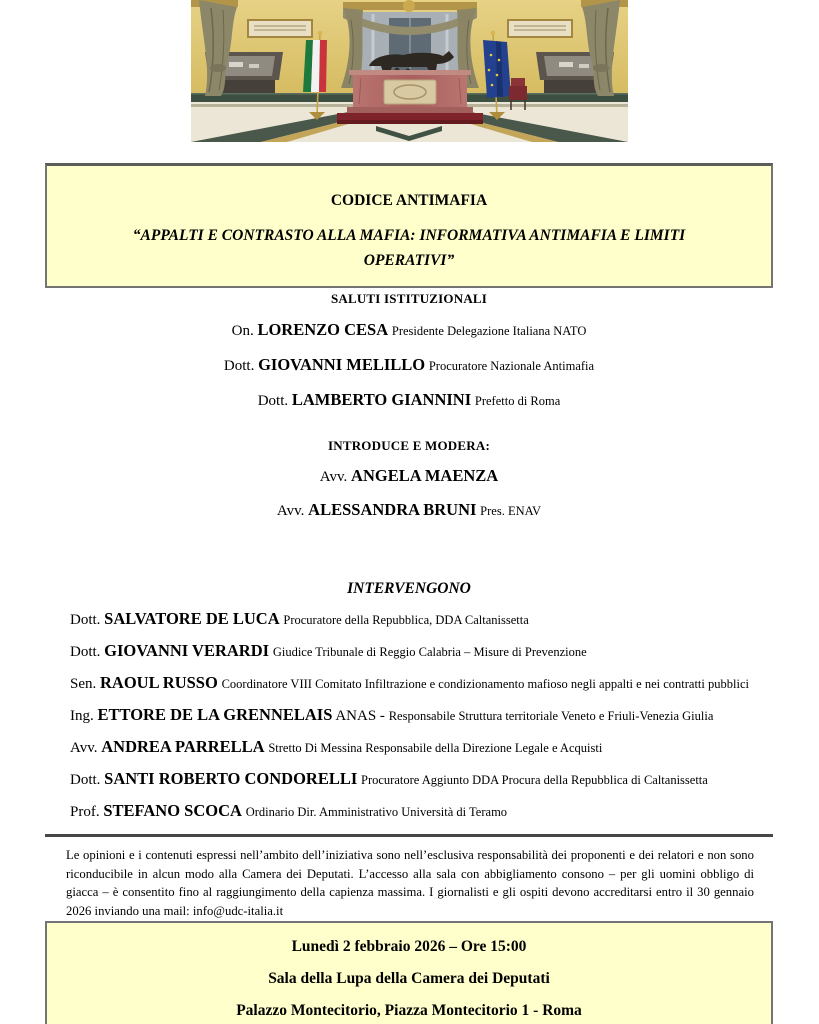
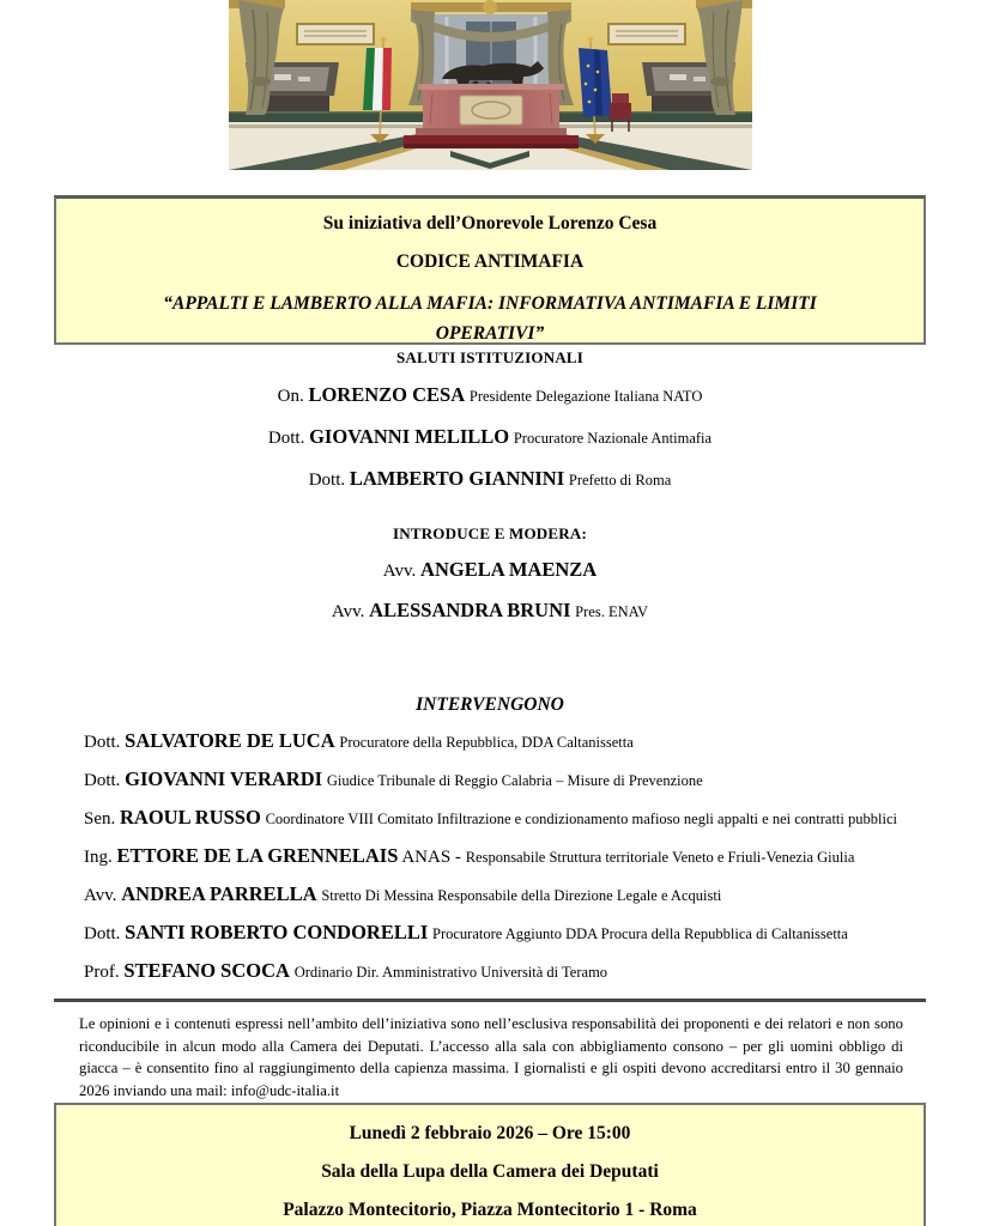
+ Su iniziativa dell’Onorevole Lorenzo Cesa
  CODICE ANTIMAFIA
- “APPALTI E CONTRASTO ALLA MAFIA: INFORMATIVA ANTIMAFIA E LIMITI OPERATIVI”
+ “APPALTI E LAMBERTO ALLA MAFIA: INFORMATIVA ANTIMAFIA E LIMITI OPERATIVI”
  SALUTI ISTITUZIONALI
  On. LORENZO CESA Presidente Delegazione Italiana NATO
  Dott. GIOVANNI MELILLO Procuratore Nazionale Antimafia
  Dott. LAMBERTO GIANNINI Prefetto di Roma
  INTRODUCE E MODERA:
  Avv. ANGELA MAENZA
  Avv. ALESSANDRA BRUNI Pres. ENAV
  INTERVENGONO
  Dott. SALVATORE DE LUCA Procuratore della Repubblica, DDA Caltanissetta
  Dott. GIOVANNI VERARDI Giudice Tribunale di Reggio Calabria – Misure di Prevenzione
  Sen. RAOUL RUSSO Coordinatore VIII Comitato Infiltrazione e condizionamento mafioso negli appalti e nei contratti pubblici
  Ing. ETTORE DE LA GRENNELAIS ANAS - Responsabile Struttura territoriale Veneto e Friuli-Venezia Giulia
  Avv. ANDREA PARRELLA Stretto Di Messina Responsabile della Direzione Legale e Acquisti
  Dott. SANTI ROBERTO CONDORELLI Procuratore Aggiunto DDA Procura della Repubblica di Caltanissetta
  Prof. STEFANO SCOCA Ordinario Dir. Amministrativo Università di Teramo
  Le opinioni e i contenuti espressi nell’ambito dell’iniziativa sono nell’esclusiva responsabilità dei proponenti e dei relatori e non sono riconducibile in alcun modo alla Camera dei Deputati. L’accesso alla sala con abbigliamento consono – per gli uomini obbligo di giacca – è consentito fino al raggiungimento della capienza massima. I giornalisti e gli ospiti devono accreditarsi entro il 30 gennaio 2026 inviando una mail: info@udc-italia.it
  Lunedì 2 febbraio 2026 – Ore 15:00
  Sala della Lupa della Camera dei Deputati
  Palazzo Montecitorio, Piazza Montecitorio 1 - Roma
